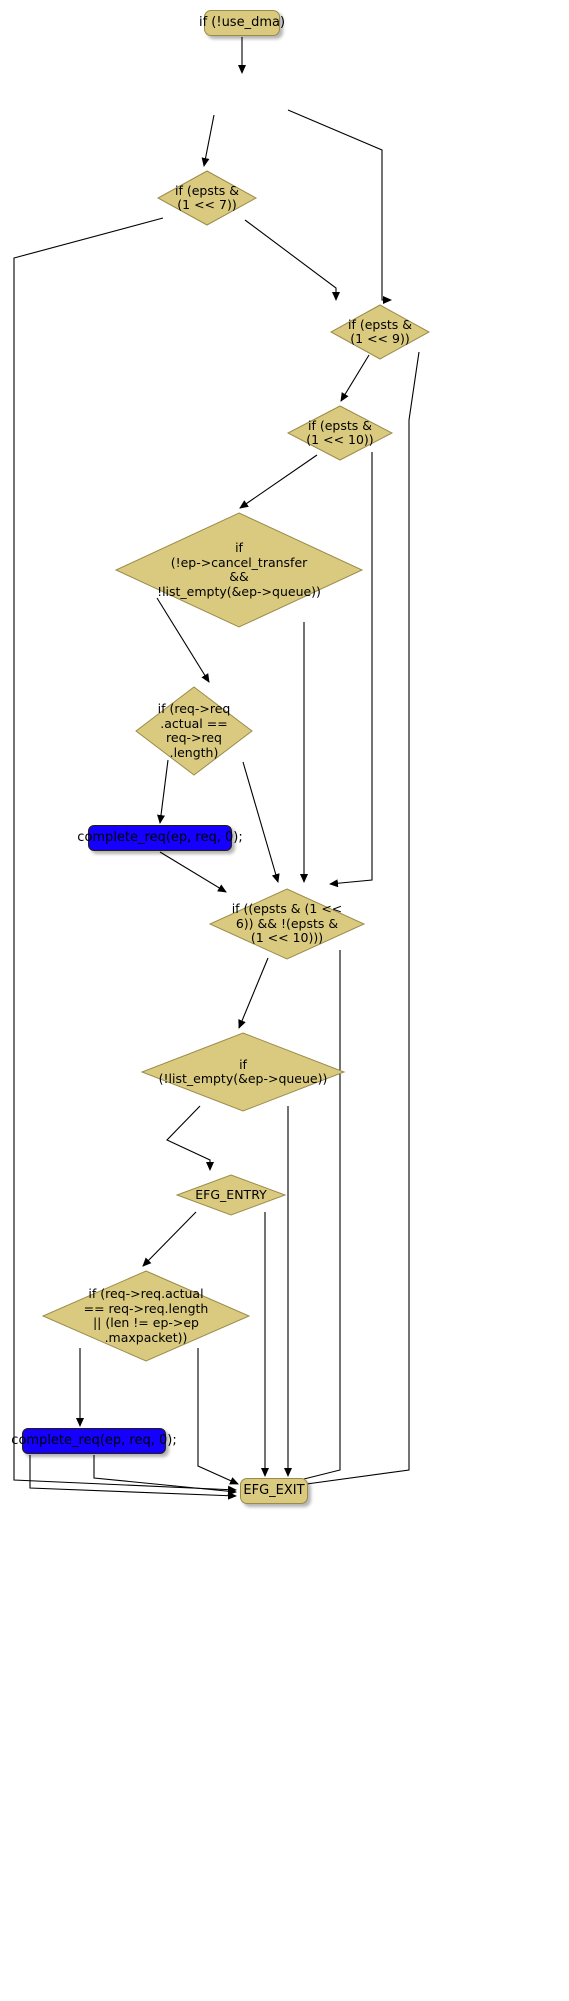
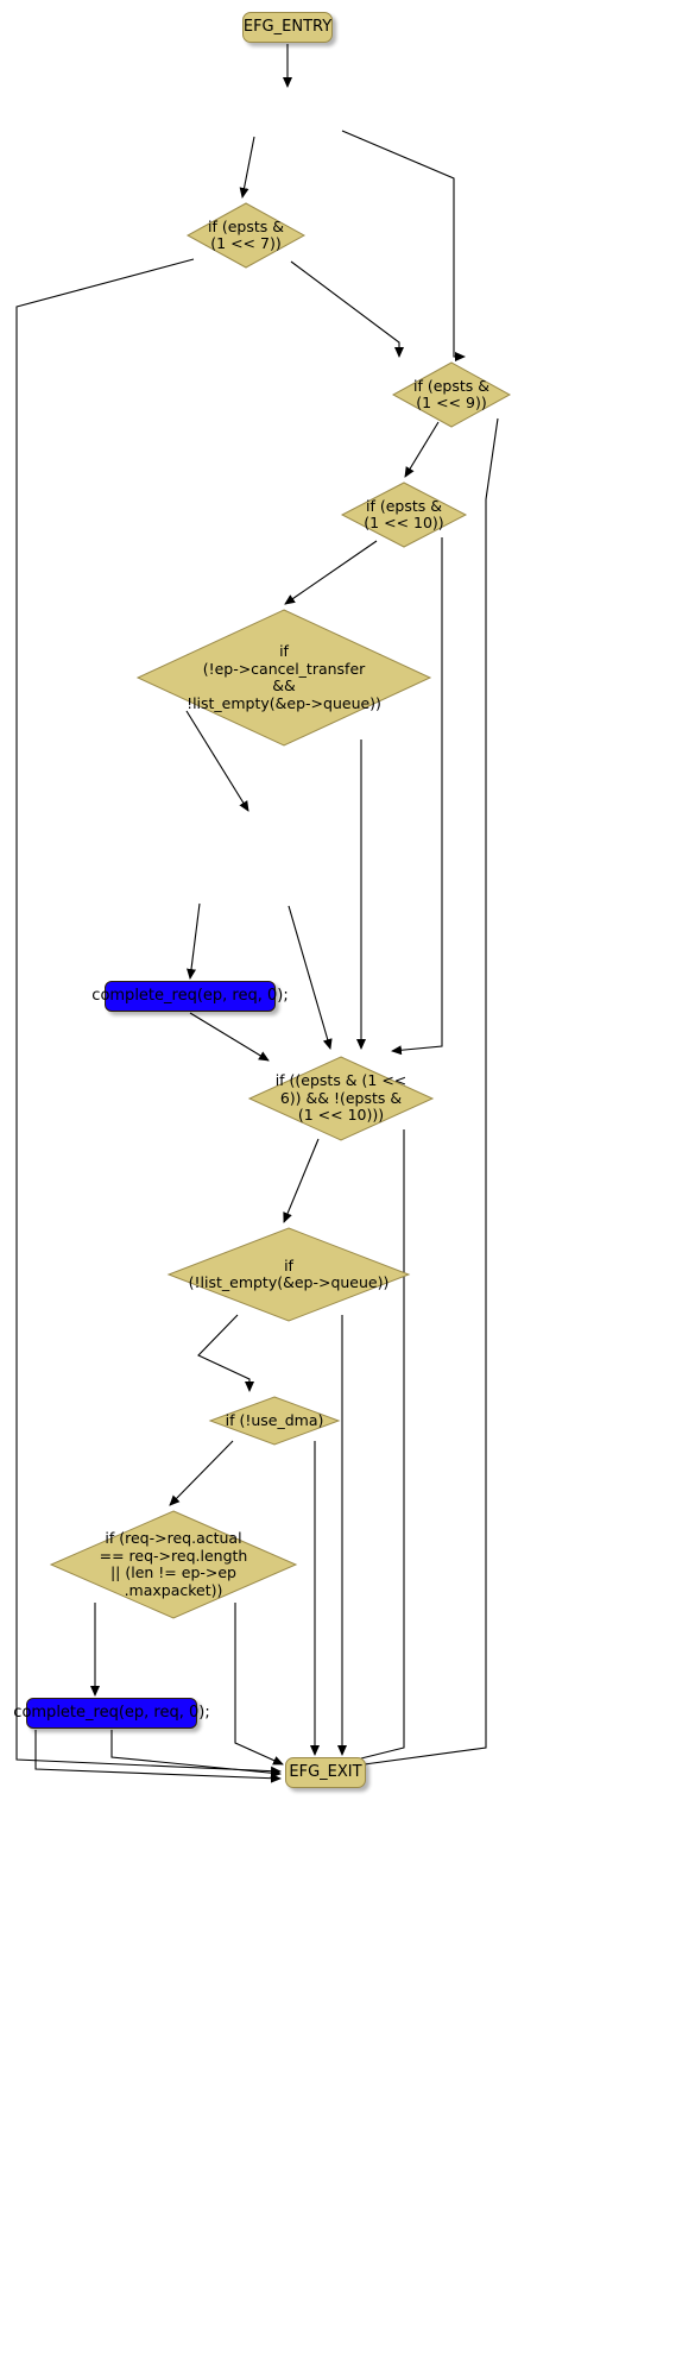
- if (!use_dma)
+ EFG_ENTRY
  if (epsts &
  (1 << 7))
  if (epsts &
  (1 << 9))
  if (epsts &
  (1 << 10))
  if
  (!ep->cancel_transfer
  &&
  !list_empty(&ep->queue))
- if (req->req
- .actual ==
- req->req
- .length)
  complete_req(ep, req, 0);
  if ((epsts & (1 <<
  6)) && !(epsts &
  (1 << 10)))
  if
  (!list_empty(&ep->queue))
- EFG_ENTRY
+ if (!use_dma)
  if (req->req.actual
  == req->req.length
  || (len != ep->ep
  .maxpacket))
  complete_req(ep, req, 0);
  EFG_EXIT
